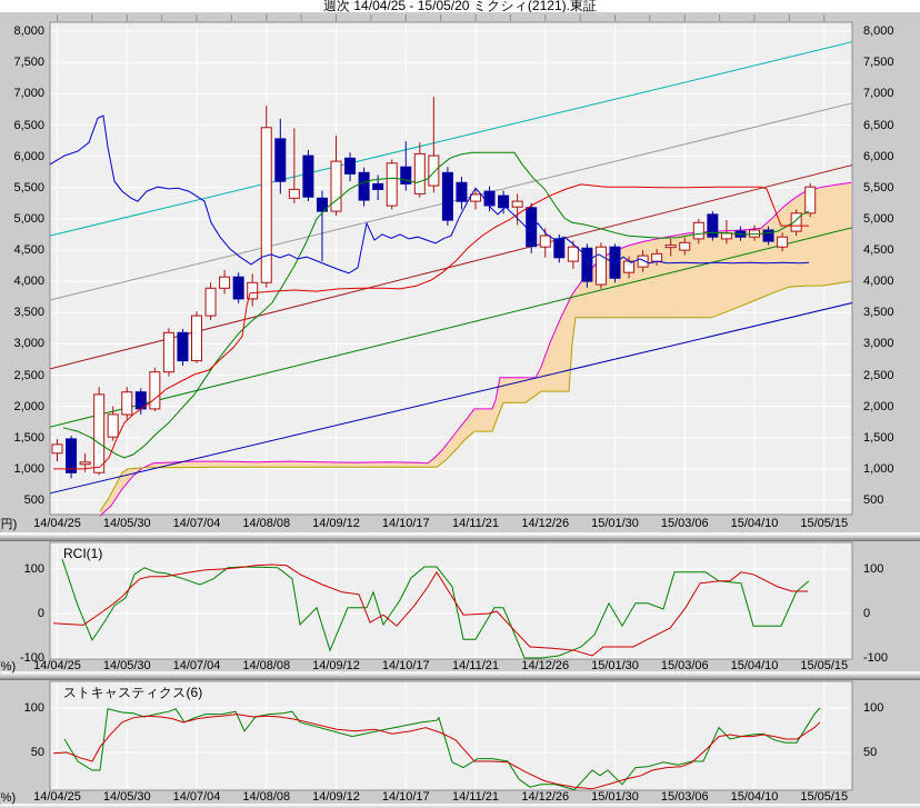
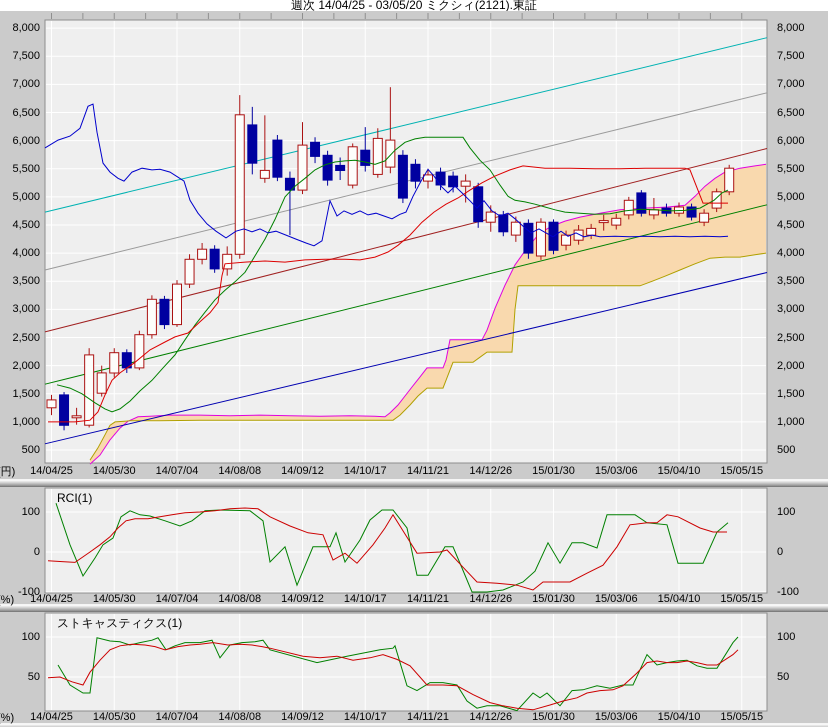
- 週次 14/04/25 - 15/05/20 ミクシィ(2121).東証
+ 週次 14/04/25 - 03/05/20 ミクシィ(2121).東証
  8,000
  8,000
  7,500
  7,500
  7,000
  7,000
  6,500
  6,500
  6,000
  6,000
  5,500
  5,500
  5,000
  5,000
  4,500
  4,500
  4,000
  4,000
  3,500
  3,500
  3,000
  3,000
  2,500
  2,500
  2,000
  2,000
  1,500
  1,500
  1,000
  1,000
  500
  500
  100
  100
  0
  0
  -100
  -100
  100
  100
  50
  50
  14/04/25
  14/05/30
  14/07/04
  14/08/08
  14/09/12
  14/10/17
  14/11/21
  14/12/26
  15/01/30
  15/03/06
  15/04/10
  15/05/15
  14/04/25
  14/05/30
  14/07/04
  14/08/08
  14/09/12
  14/10/17
  14/11/21
  14/12/26
  15/01/30
  15/03/06
  15/04/10
  15/05/15
  14/04/25
  14/05/30
  14/07/04
  14/08/08
  14/09/12
  14/10/17
  14/11/21
  14/12/26
  15/01/30
  15/03/06
  15/04/10
  15/05/15
  RCI(1)
- ストキャスティクス(6)
+ ストキャスティクス(1)
